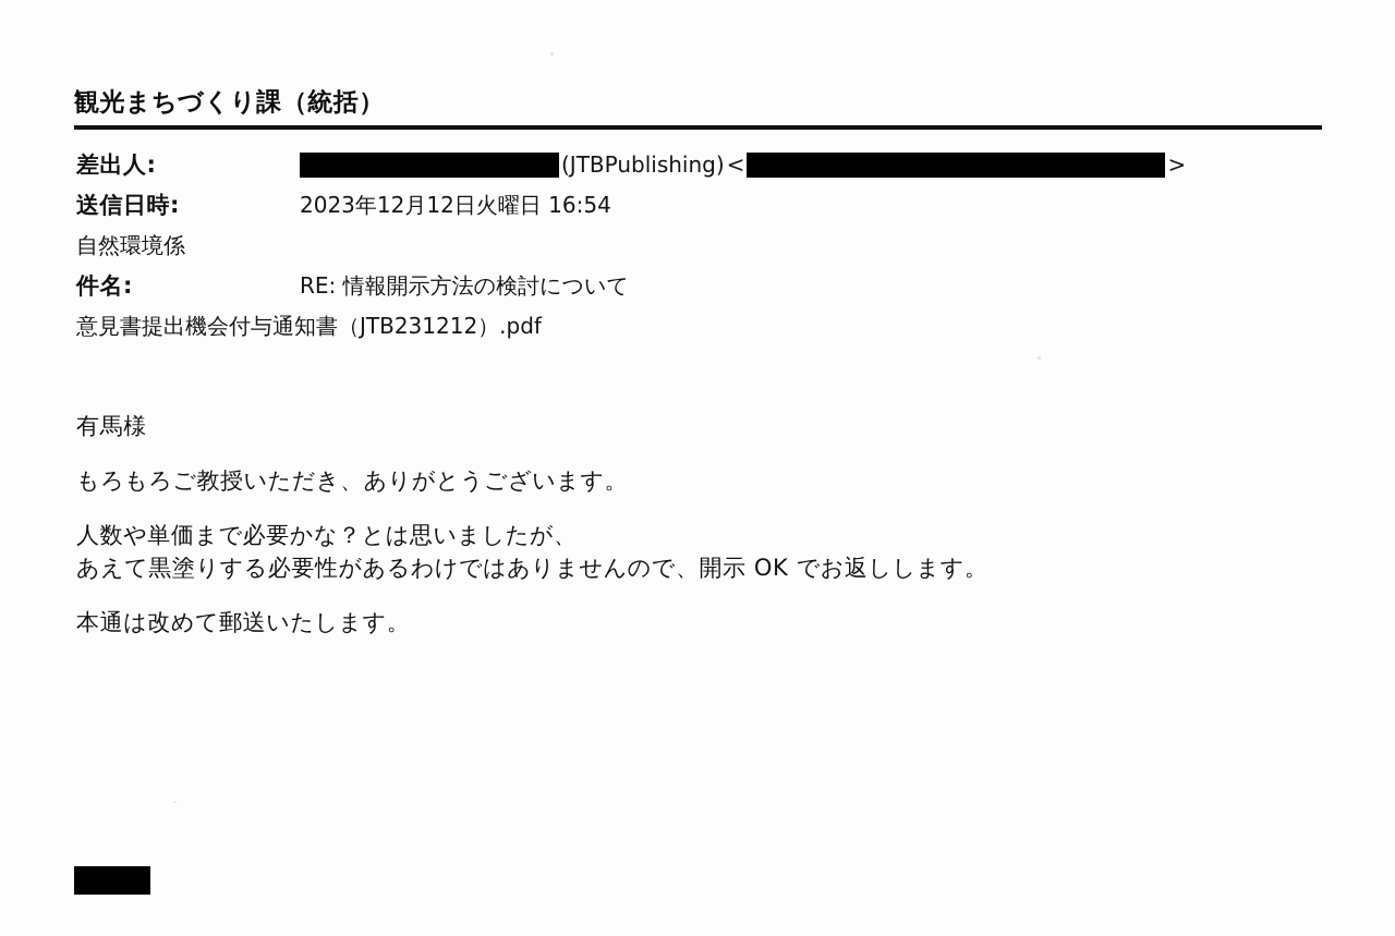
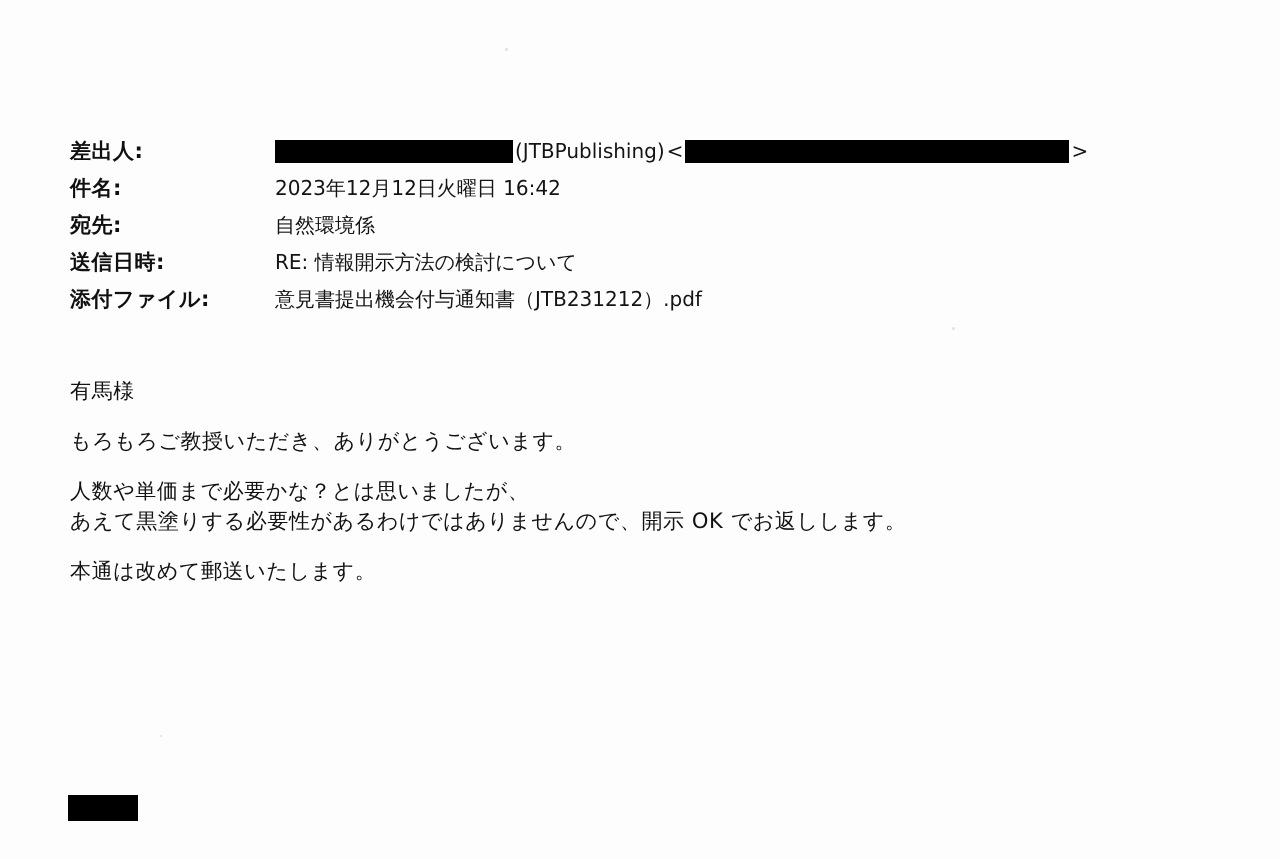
- 観光まちづくり課（統括）
  差出人:
  (JTBPublishing)
  <
  >
- 送信日時:
+ 件名:
- 2023年12月12日火曜日 16:54
+ 2023年12月12日火曜日 16:42
+ 宛先:
  自然環境係
- 件名:
+ 送信日時:
  RE: 情報開示方法の検討について
+ 添付ファイル:
  意見書提出機会付与通知書（JTB231212）.pdf
  有馬様
  もろもろご教授いただき、ありがとうございます。
  人数や単価まで必要かな？とは思いましたが、
  あえて黒塗りする必要性があるわけではありませんので、開示 OK でお返しします。
  本通は改めて郵送いたします。
